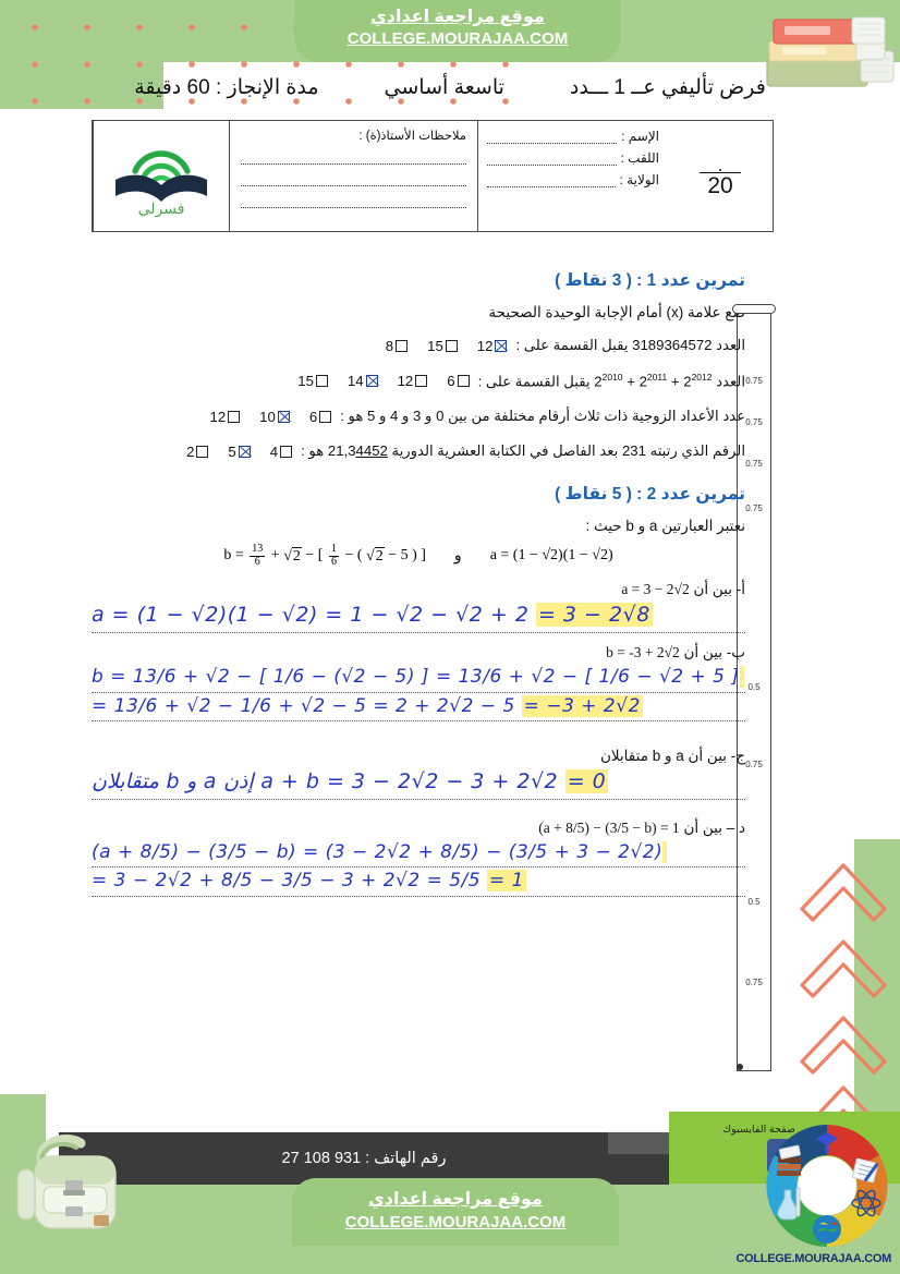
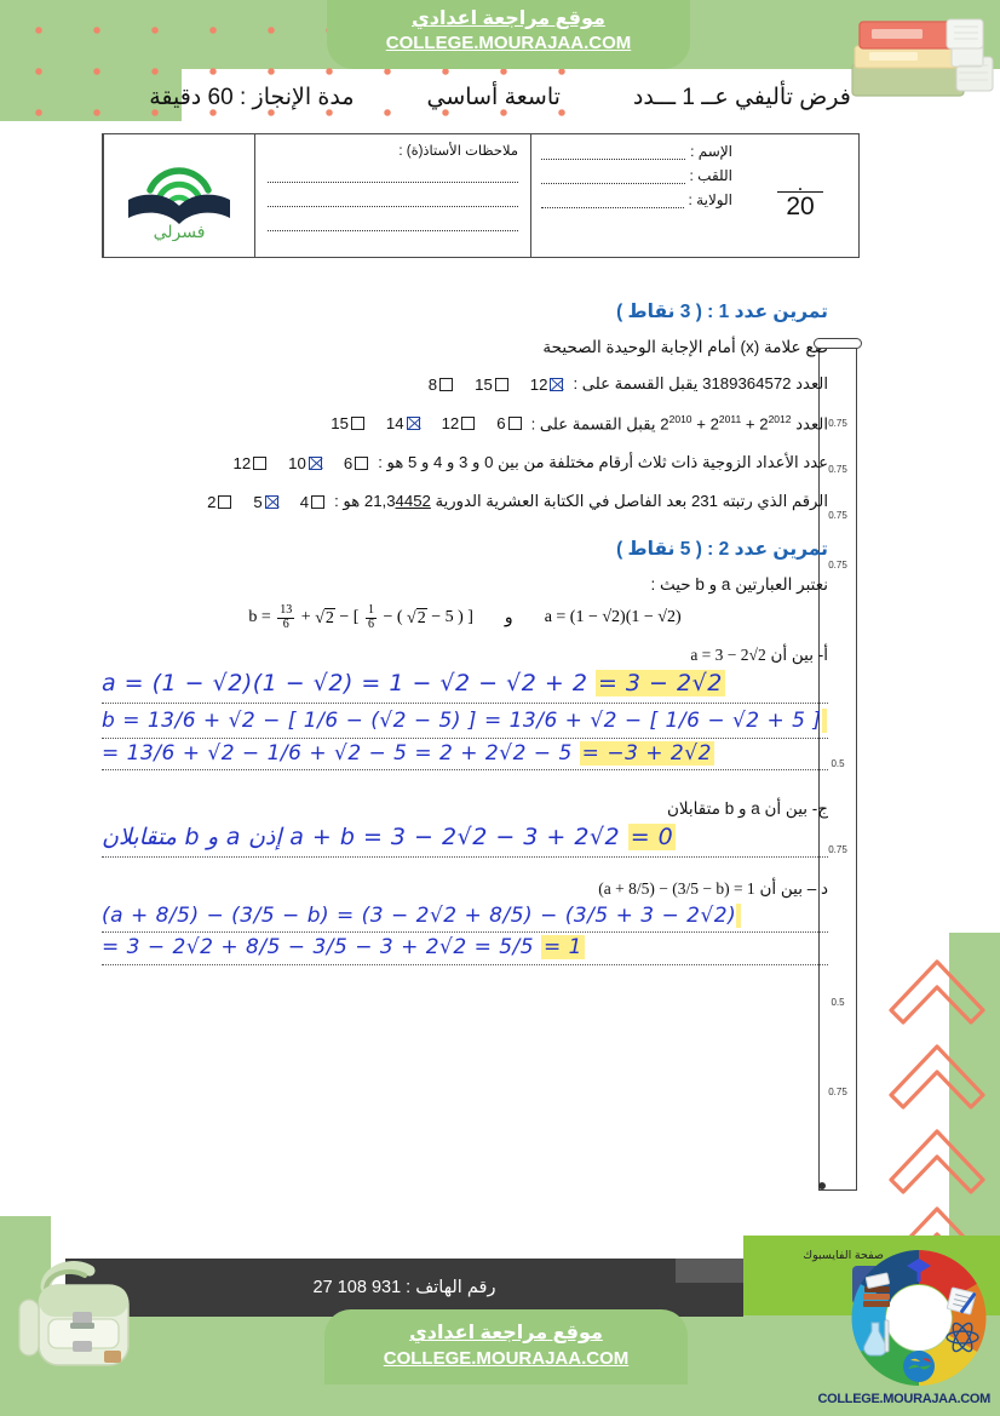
  موقع مراجعة اعدادي
  COLLEGE.MOURAJAA.COM
  فرض تأليفي عــ 1 ـــدد
  تاسعة أساسي
  مدة الإنجاز : 60 دقيقة
  فسرلي
  ملاحظات الأستاذ(ة) :
  الإسم :
  اللقب :
  الولاية :
  .
  20
  0.75
  0.75
  0.75
  0.75
  0.5
  0.75
  0.5
  0.75
  تمرين عدد 1 : ( 3 نقاط )
  ع علامة (x) أمام الإجابة الوحيدة الصحيحة
  العدد 3189364572 يقبل القسمة على :
  12
  15
  8
  العدد 22012 + 22011 + 22010 يقبل القسمة على :
  6
  12
  14
  15
  عدد الأعداد الزوجية ذات ثلاث أرقام مختلفة من بين 0 و 3 و 4 و 5 هو :
  6
  10
  12
  الرقم الذي رتبته 231 بعد الفاصل في الكتابة العشرية الدورية 21,34452 هو :
  4
  5
  2
  تمرين عدد 2 : ( 5 نقاط )
  نعتبر العبارتين a و b حيث :
  b =
  13
  6
  + √2 − [
  1
  6
  − ( √2 − 5 ) ]
  و
  a = (1 − √2)(1 − √2)
  أ- بين أن a = 3 − 2√2
- a = (1 − √2)(1 − √2) = 1 − √2 − √2 + 2 = 3 − 2√8
+ a = (1 − √2)(1 − √2) = 1 − √2 − √2 + 2 = 3 − 2√2
- ب- بين أن b = -3 + 2√2
  b = 13/6 + √2 − [ 1/6 − (√2 − 5) ] = 13/6 + √2 − [ 1/6 − √2 + 5 ]
  = 13/6 + √2 − 1/6 + √2 − 5 = 2 + 2√2 − 5 = −3 + 2√2
  ج- بين أن a و b متقابلان
  إذن a و b متقابلان a + b = 3 − 2√2 − 3 + 2√2 = 0
  د – بين أن (a + 8/5) − (3/5 − b) = 1
  (a + 8/5) − (3/5 − b) = (3 − 2√2 + 8/5) − (3/5 + 3 − 2√2)
  = 3 − 2√2 + 8/5 − 3/5 − 3 + 2√2 = 5/5 = 1
  صفحة الفايسبوك
  رقم الهاتف : 931 108 27
  موقع مراجعة اعدادي
  COLLEGE.MOURAJAA.COM
  COLLEGE.MOURAJAA.COM
